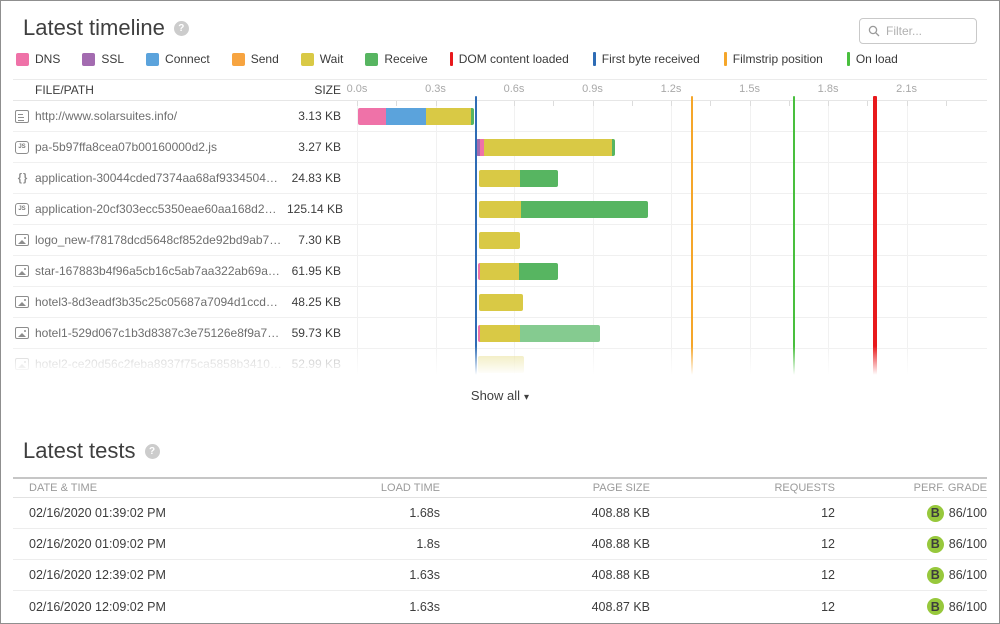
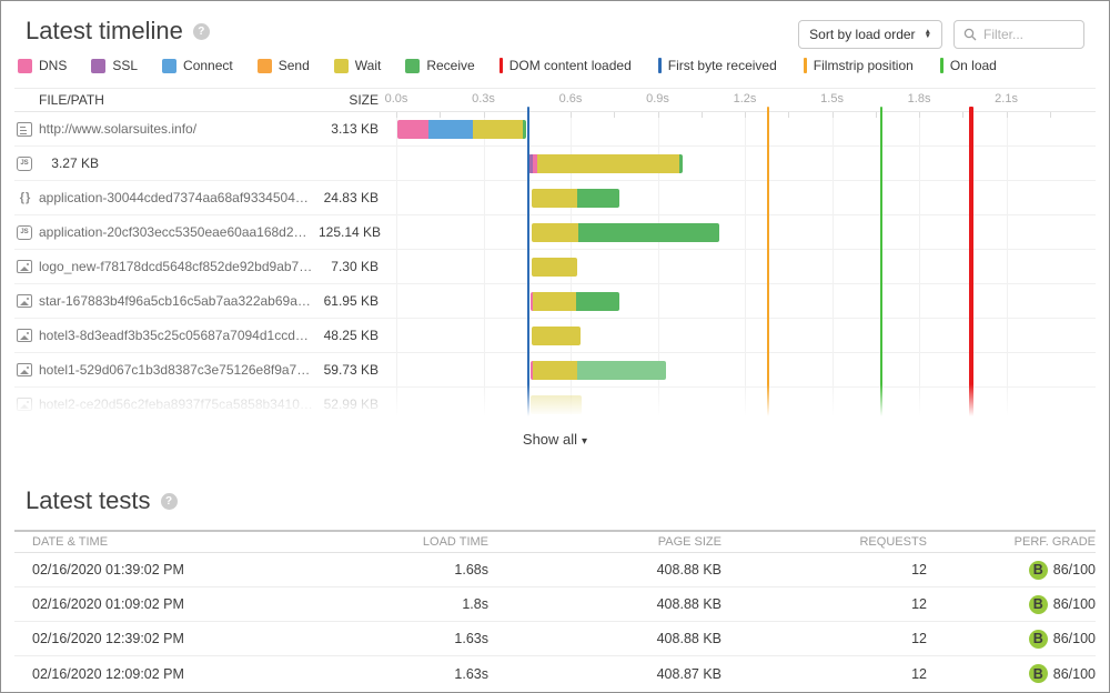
  Latest timeline
  ?
+ Sort by load order
  Filter...
  DNS
  SSL
  Connect
  Send
  Wait
  Receive
  DOM content loaded
  First byte received
  Filmstrip position
  On load
  FILE/PATH
  SIZE
  http://www.solarsuites.info/
  3.13 KB
- pa-5b97ffa8cea07b00160000d2.js
  3.27 KB
  application-30044cded7374aa68af9334504e6b
  24.83 KB
  application-20cf303ecc5350eae60aa168d23a0
  125.14 KB
  logo_new-f78178dcd5648cf852de92bd9ab7c68
  7.30 KB
  star-167883b4f96a5cb16c5ab7aa322ab69af0f9
  61.95 KB
  hotel3-8d3eadf3b35c25c05687a7094d1ccd0c8
  48.25 KB
  hotel1-529d067c1b3d8387c3e75126e8f9a73e3
  59.73 KB
  0.0s
  0.3s
  0.6s
  0.9s
  1.2s
  1.5s
  1.8s
  2.1s
  Show all ▾
  Latest tests
  ?
  DATE & TIME
  LOAD TIME
  PAGE SIZE
  REQUESTS
  PERF. GRADE
  02/16/2020 01:39:02 PM
  1.68s
  408.88 KB
  12
  B
  86/100
  02/16/2020 01:09:02 PM
  1.8s
  408.88 KB
  12
  B
  86/100
  02/16/2020 12:39:02 PM
  1.63s
  408.88 KB
  12
  B
  86/100
  02/16/2020 12:09:02 PM
  1.63s
  408.87 KB
  12
  B
  86/100
